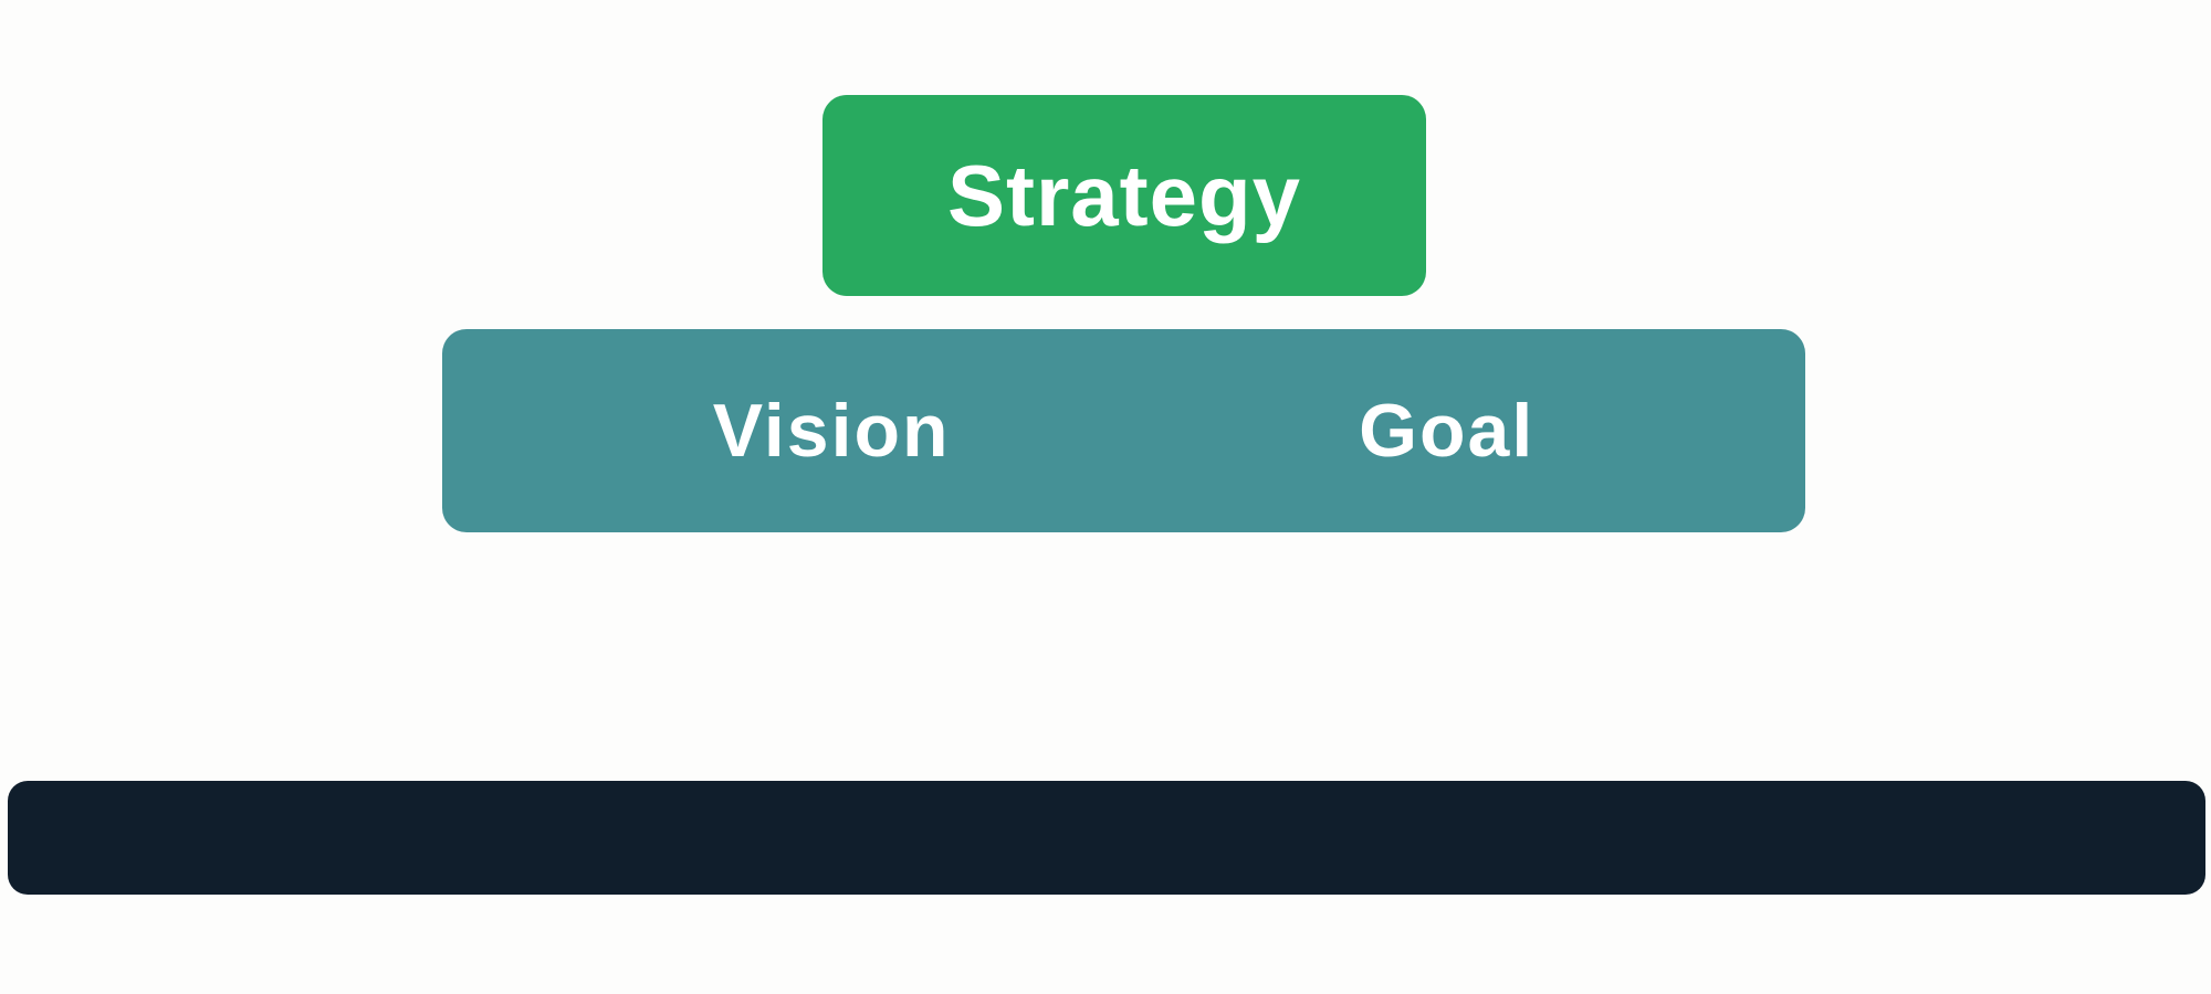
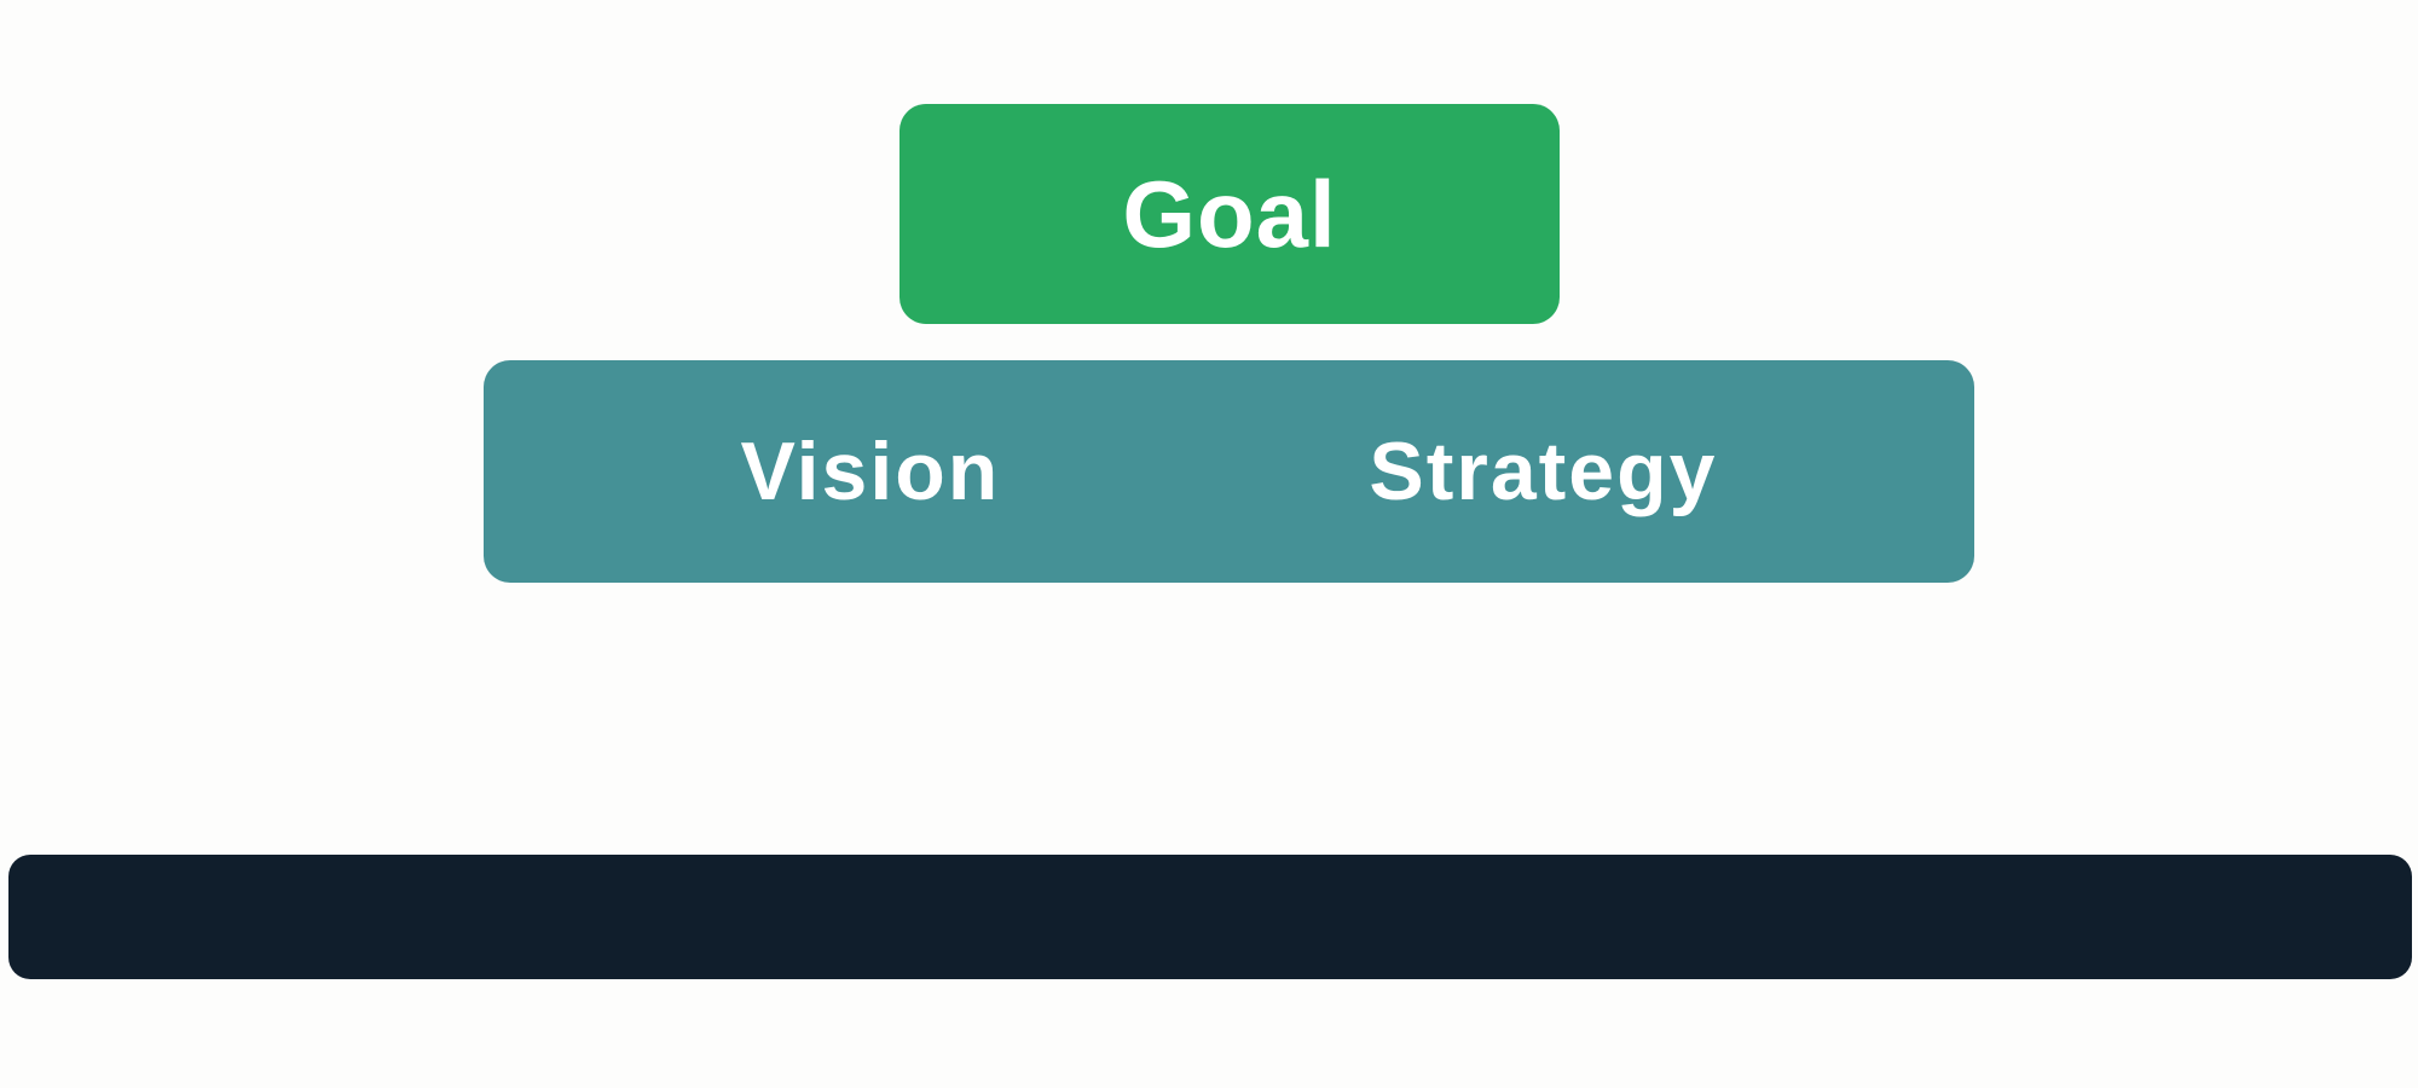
- Strategy
+ Goal
  Vision
- Goal
+ Strategy
